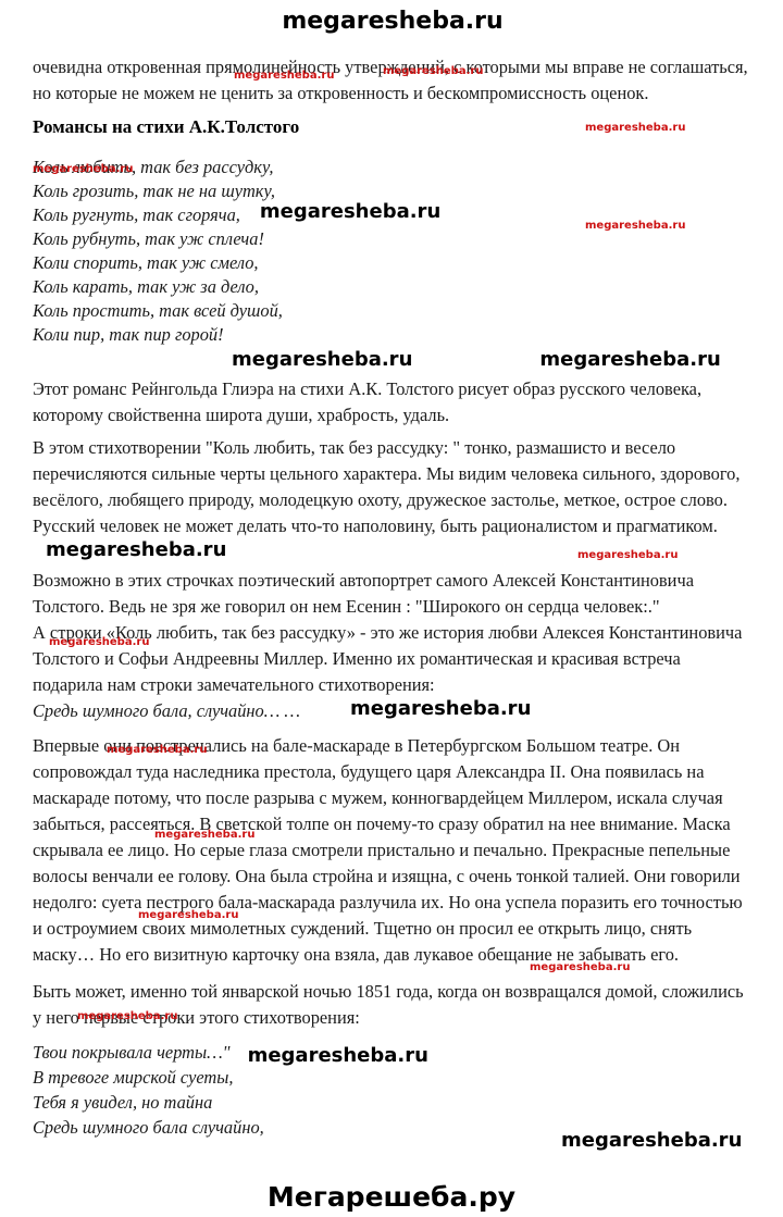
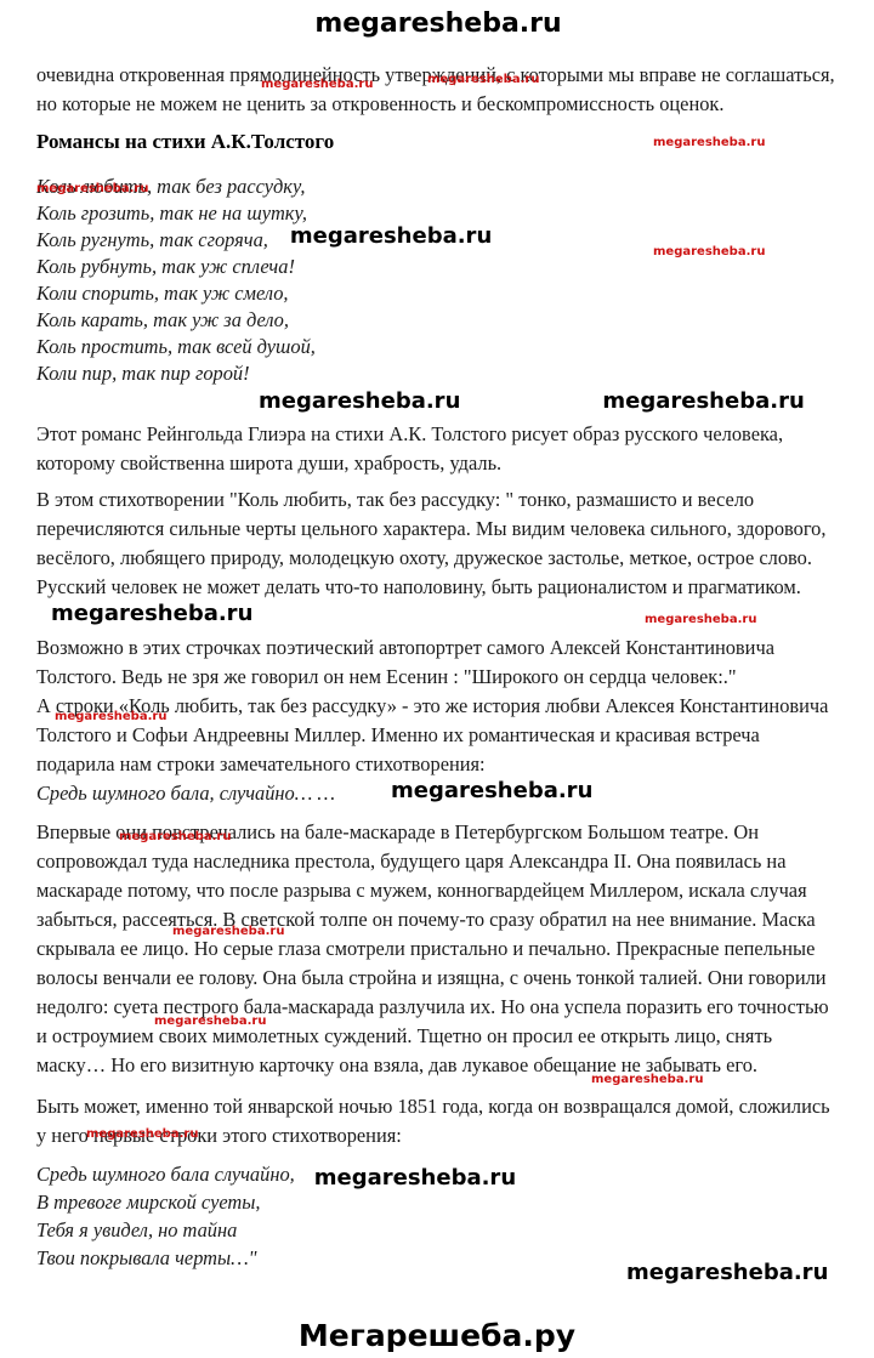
  megaresheba.ru
  очевидна откровенная прямолинейность утверждений, с которыми мы вправе не соглашаться, но которые не можем не ценить за откровенность и бескомпромиссность оценок.
  Романсы на стихи А.К.Толстого
  Коль любить, так без рассудку,
  Коль грозить, так не на шутку,
  Коль ругнуть, так сгоряча, megaresheba.ru
  Коль рубнуть, так уж сплеча!
  Коли спорить, так уж смело,
  Коль карать, так уж за дело,
  Коль простить, так всей душой,
  Коли пир, так пир горой!
  megaresheba.ru megaresheba.ru
  Этот романс Рейнгольда Глиэра на стихи А.К. Толстого рисует образ русского человека, которому свойственна широта души, храбрость, удаль.
  В этом стихотворении "Коль любить, так без рассудку: " тонко, размашисто и весело перечисляются сильные черты цельного характера. Мы видим человека сильного, здорового, весёлого, любящего природу, молодецкую охоту, дружеское застолье, меткое, острое слово. Русский человек не может делать что-то наполовину, быть рационалистом и прагматиком.megaresheba.ru
  Возможно в этих строчках поэтический автопортрет самого Алексей Константиновича Толстого. Ведь не зря же говорил он нем Есенин : "Широкого он сердца человек:."
  А строки «Коль любить, так без рассудку» - это же история любви Алексея Константиновича Толстого и Софьи Андреевны Миллер. Именно их романтическая и красивая встреча подарила нам строки замечательного стихотворения:
  Средь шумного бала, случайно… … megaresheba.ru
  Впервые они повстречались на бале-маскараде в Петербургском Большом театре. Он сопровождал туда наследника престола, будущего царя Александра II. Она появилась на маскараде потому, что после разрыва с мужем, конногвардейцем Миллером, искала случая забыться, рассеяться. В светской толпе он почему-то сразу обратил на нее внимание. Маска скрывала ее лицо. Но серые глаза смотрели пристально и печально. Прекрасные пепельные волосы венчали ее голову. Она была стройна и изящна, с очень тонкой талией. Они говорили недолго: суета пестрого бала-маскарада разлучила их. Но она успела поразить его точностью и остроумием своих мимолетных суждений. Тщетно он просил ее открыть лицо, снять маску… Но его визитную карточку она взяла, дав лукавое обещание не забывать его.
  Быть может, именно той январской ночью 1851 года, когда он возвращался домой, сложились у него первые строки этого стихотворения:
- Твои покрывала черты…" megaresheba.ru
+ Средь шумного бала случайно, megaresheba.ru
  В тревоге мирской суеты,
  Тебя я увидел, но тайна
- Средь шумного бала случайно,
+ Твои покрывала черты…"
  megaresheba.ru
  megaresheba.ru
  megaresheba.ru
  megaresheba.ru
  megaresheba.ru
  megaresheba.ru
  megaresheba.ru
  megaresheba.ru
  megaresheba.ru
  megaresheba.ru
  megaresheba.ru
  megaresheba.ru
  megaresheba.ru
  Мегарешеба.ру
